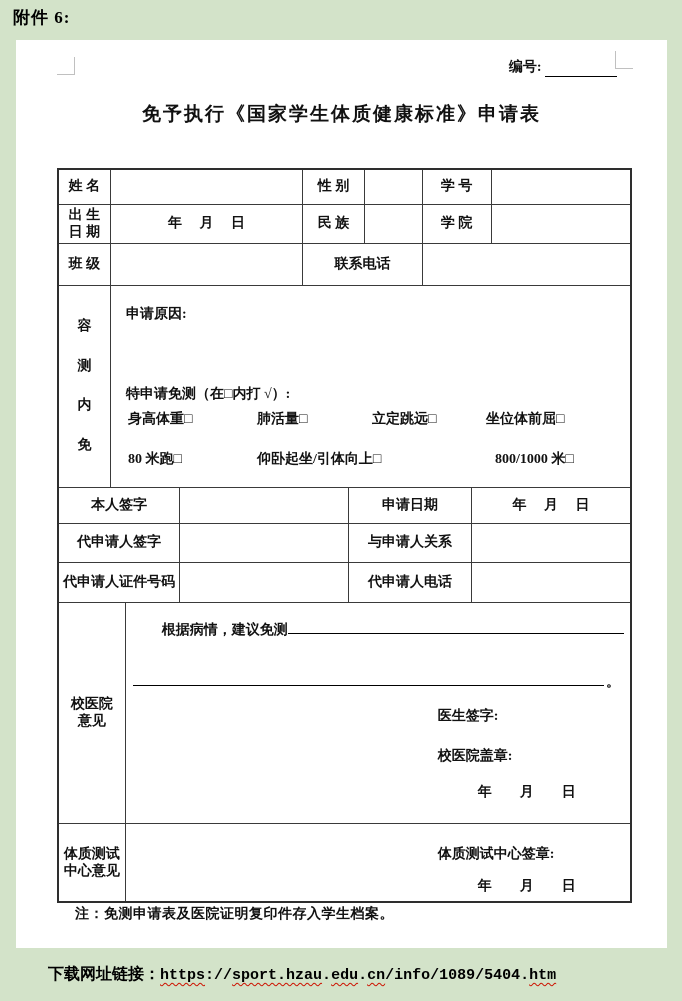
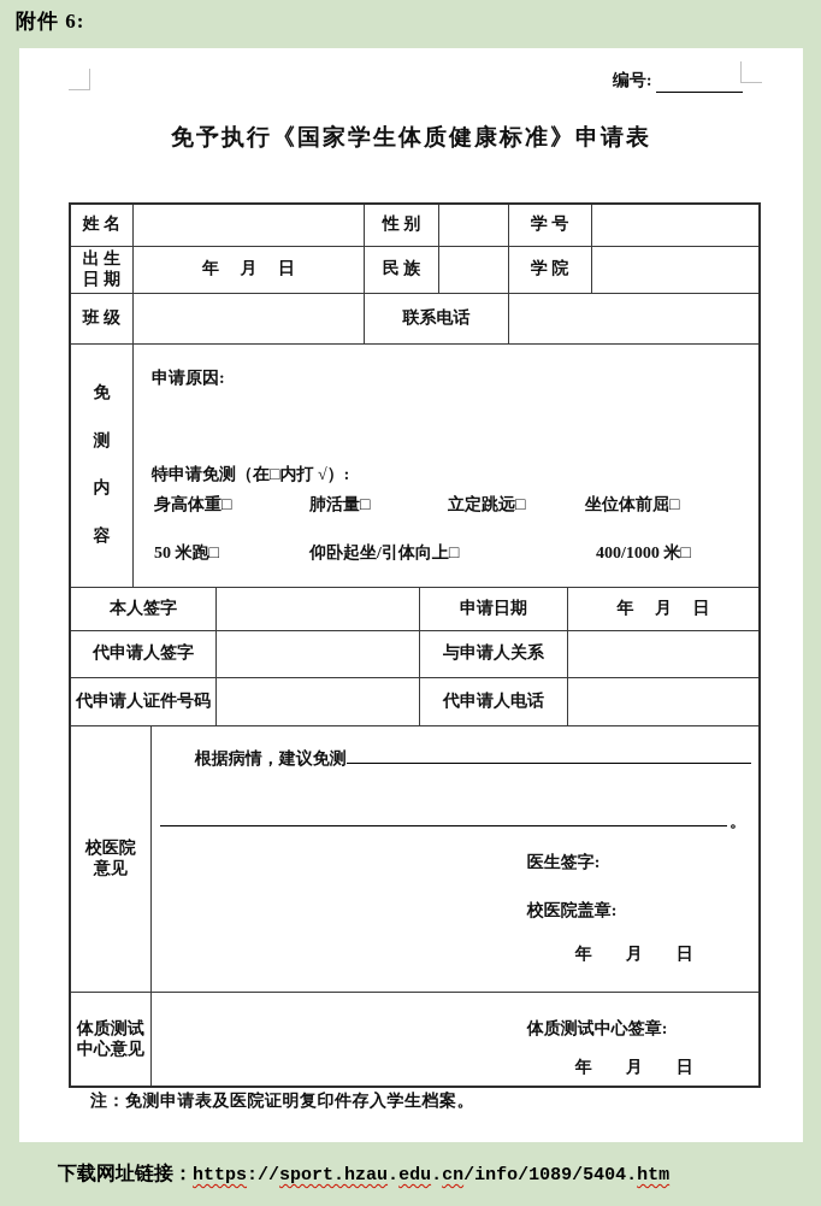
  附件 6:
  编号:
  免予执行《国家学生体质健康标准》申请表
  姓 名
  性 别
  学 号
  出 生
  日 期
  年 月 日
  民 族
  学 院
  班 级
  联系电话
- 容
+ 免
  测
  内
- 免
+ 容
  申请原因:
  特申请免测（在□内打 √）:
  身高体重□
  肺活量□
  立定跳远□
  坐位体前屈□
- 80 米跑□
+ 50 米跑□
  仰卧起坐/引体向上□
- 800/1000 米□
+ 400/1000 米□
  本人签字
  申请日期
  年 月 日
  代申请人签字
  与申请人关系
  代申请人证件号码
  代申请人电话
  校医院
  意见
  根据病情，建议免测
  。
  医生签字:
  校医院盖章:
  年 月 日
  体质测试
  中心意见
  体质测试中心签章:
  年 月 日
  注：免测申请表及医院证明复印件存入学生档案。
  下载网址链接：
  https://sport.hzau.edu.cn/info/1089/5404.htm
